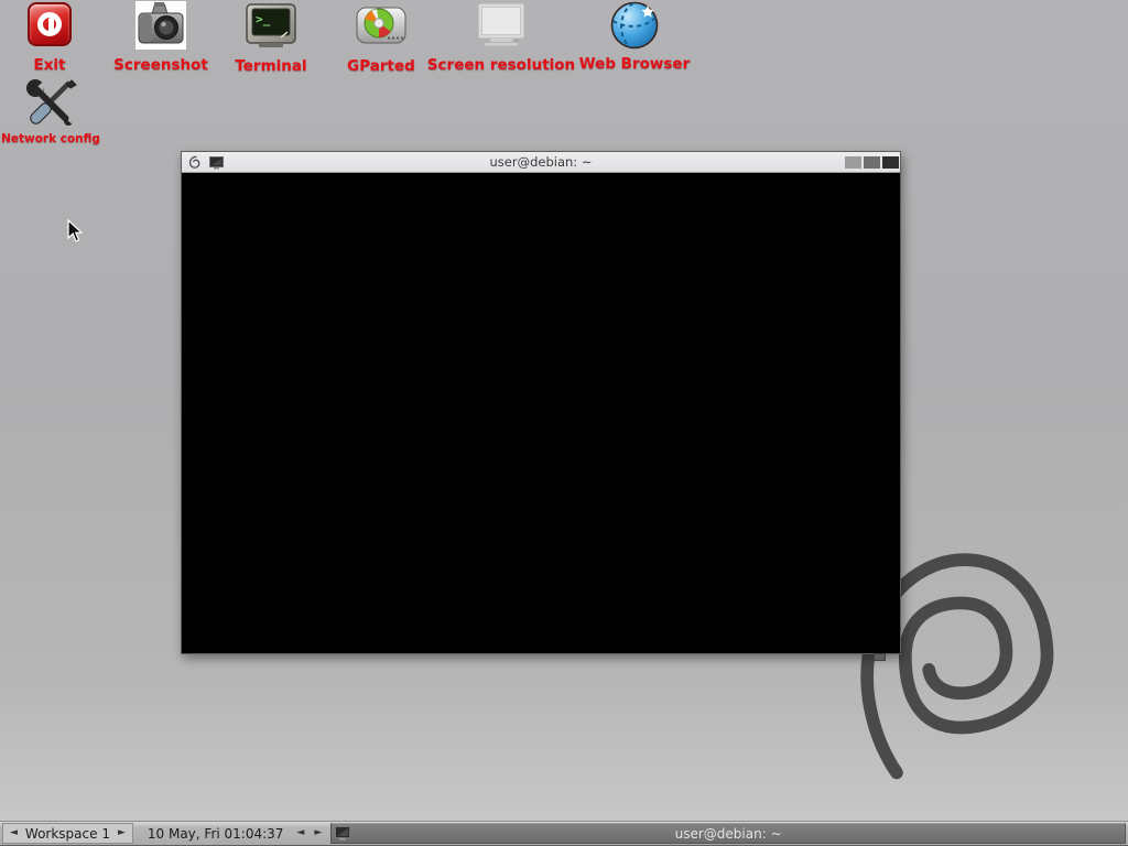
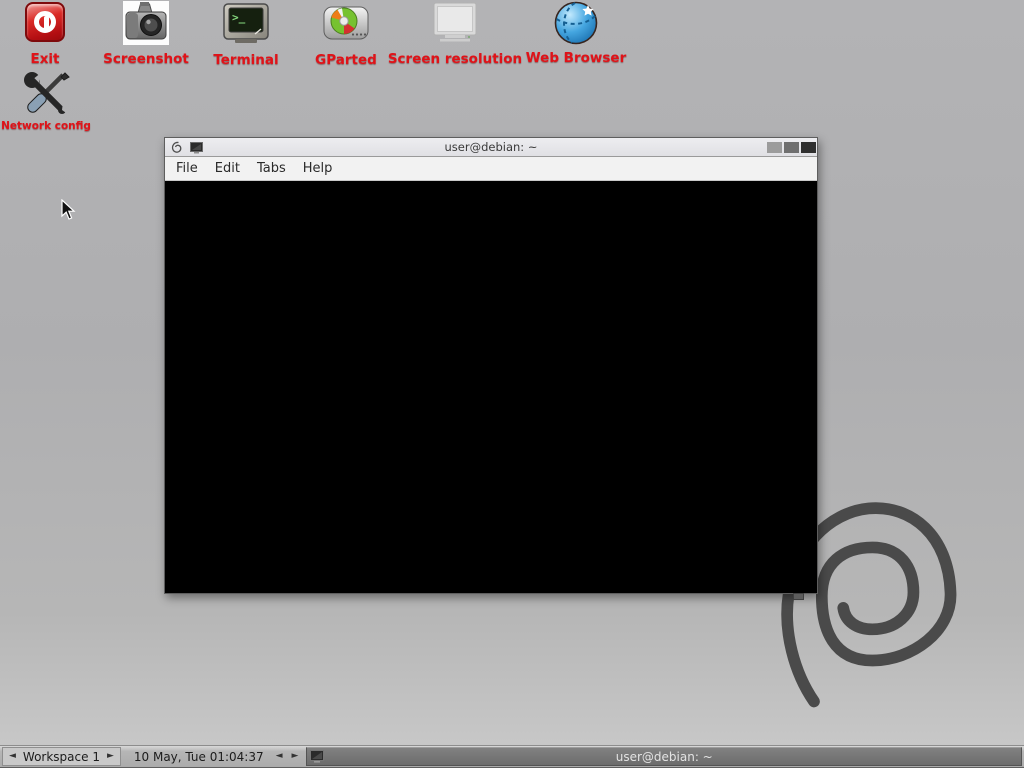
  Exit
  Screenshot
  >_
  Terminal
  GParted
  Screen resolution
  Web Browser
  Network config
  user@debian: ~
+ File
+ Edit
+ Tabs
+ Help
  ◄
  Workspace 1
  ►
- 10 May, Fri 01:04:37
+ 10 May, Tue 01:04:37
  ◄
  ►
  user@debian: ~
